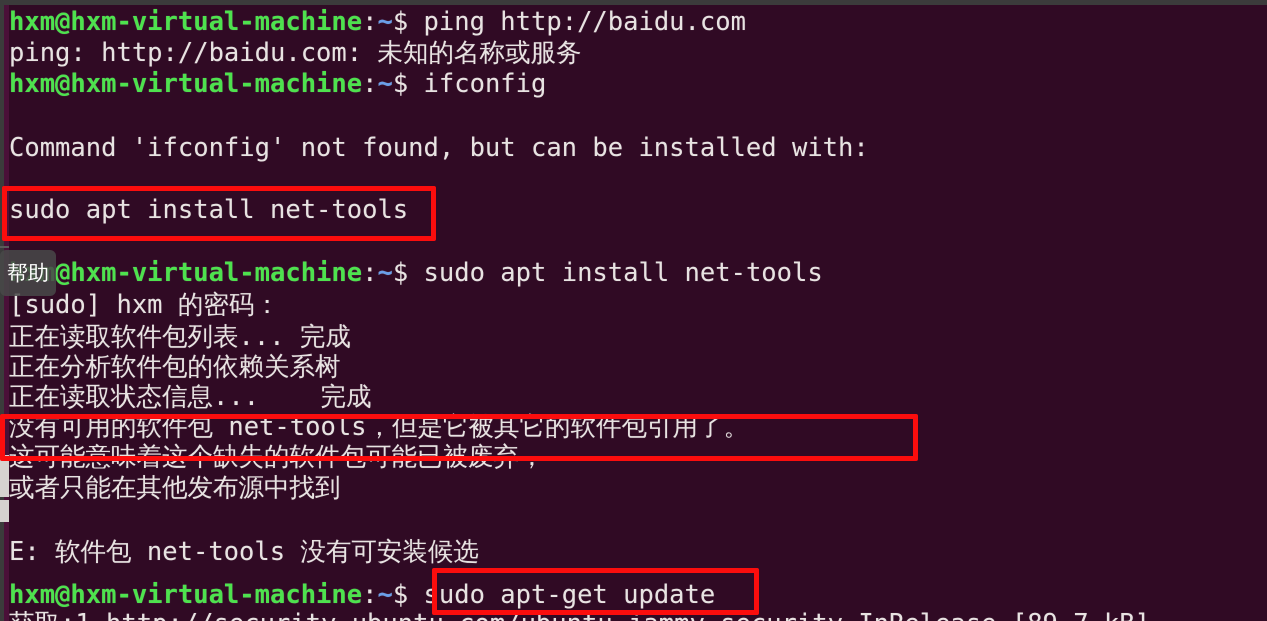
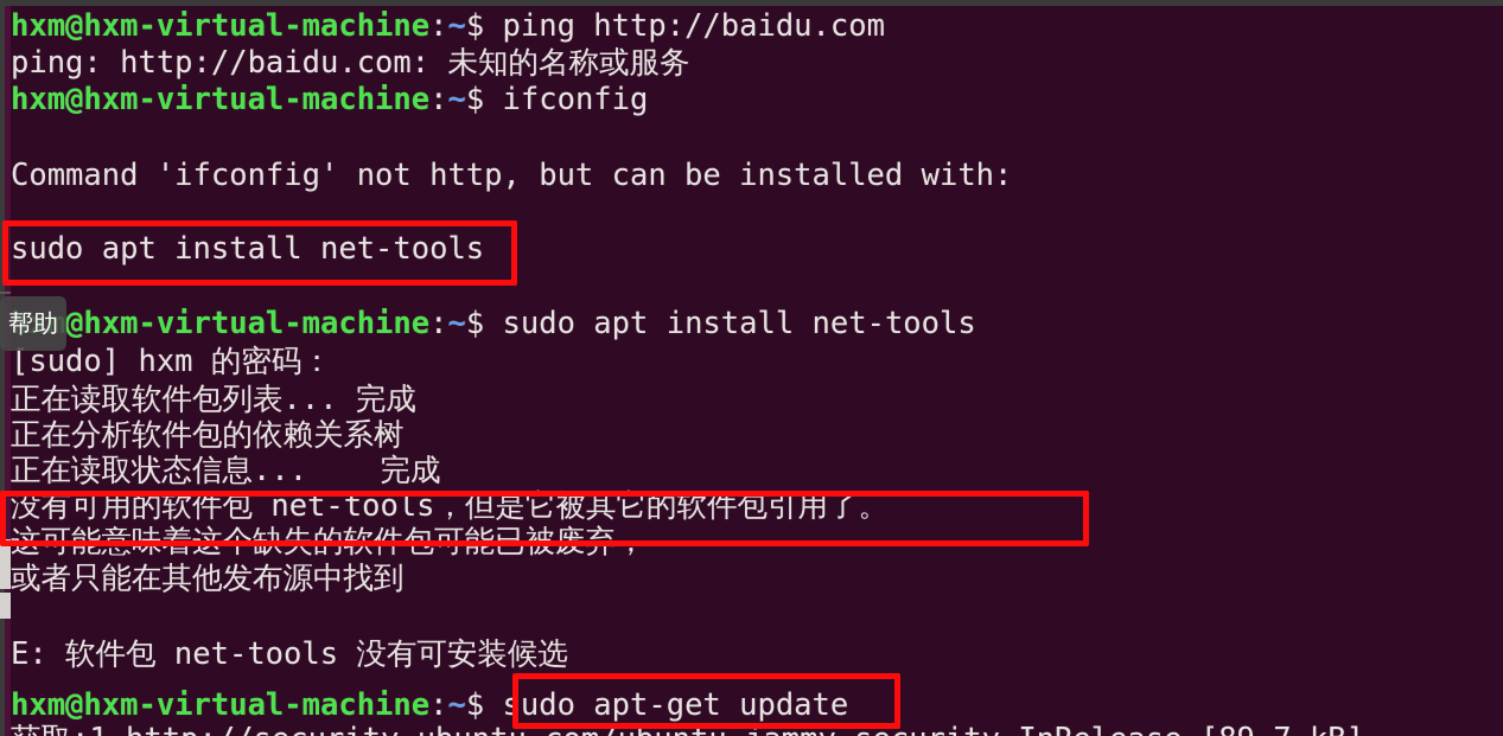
  hxm@hxm-virtual-machine:~$ ping http://baidu.com
  ping: http://baidu.com: 未知的名称或服务
  hxm@hxm-virtual-machine:~$ ifconfig
- Command 'ifconfig' not found, but can be installed with:
+ Command 'ifconfig' not http, but can be installed with:
  sudo apt install net-tools
  hxm@hxm-virtual-machine:~$ sudo apt install net-tools
  [sudo] hxm 的密码：
  正在读取软件包列表... 完成
  正在分析软件包的依赖关系树
  正在读取状态信息... 完成
  没有可用的软件包 net-tools，但是它被其它的软件包引用了。
  这可能意味着这个缺失的软件包可能已被废弃，
  或者只能在其他发布源中找到
  E: 软件包 net-tools 没有可安装候选
  hxm@hxm-virtual-machine:~$ sudo apt-get update
  帮助
